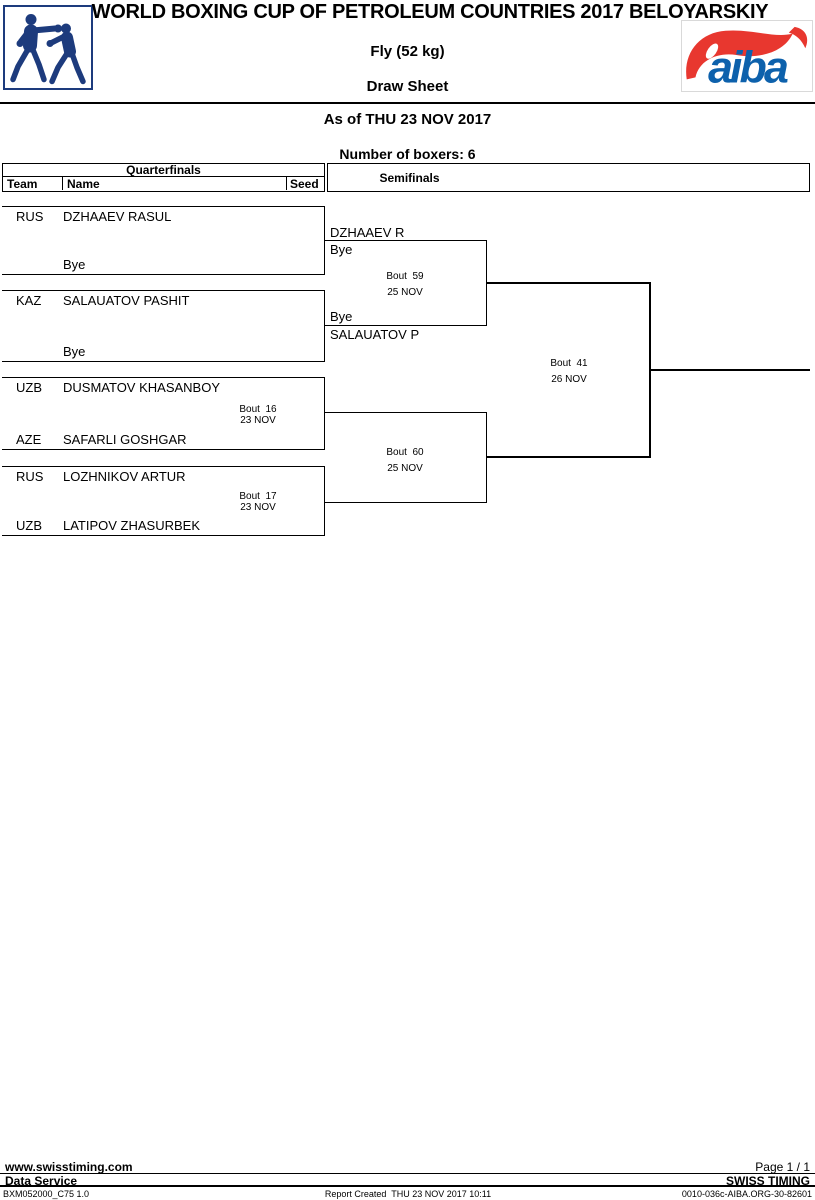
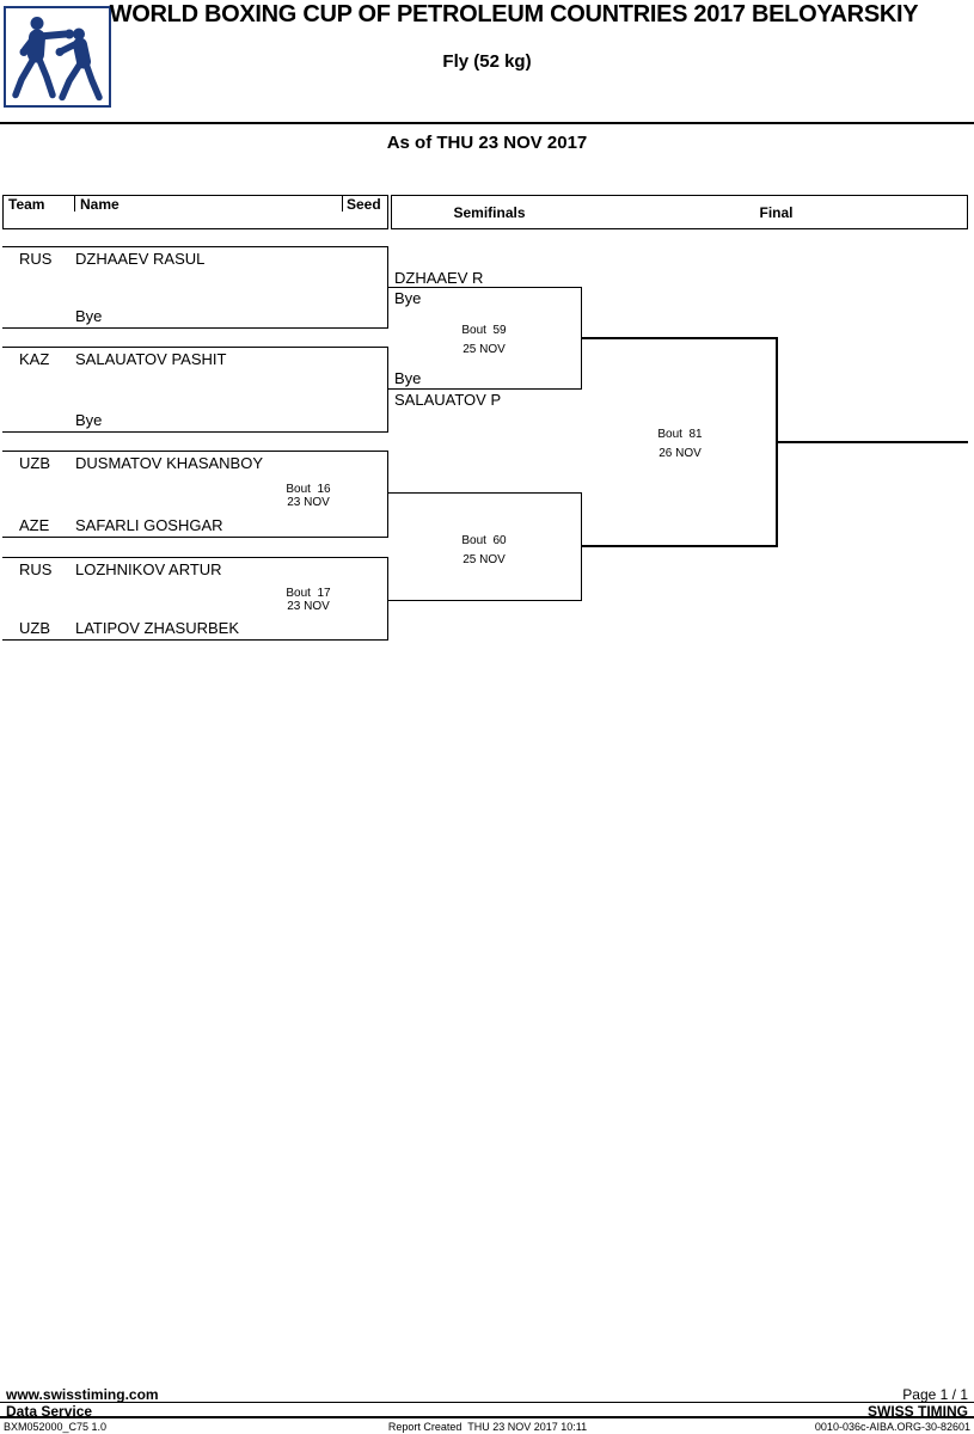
  WORLD BOXING CUP OF PETROLEUM COUNTRIES 2017 BELOYARSKIY
  Fly (52 kg)
- Draw Sheet
- aiba
  As of THU 23 NOV 2017
- Number of boxers: 6
- Quarterfinals
  Team
  Name
  Seed
  Semifinals
+ Final
  RUS
  DZHAAEV RASUL
  Bye
  KAZ
  SALAUATOV PASHIT
  Bye
  UZB
  DUSMATOV KHASANBOY
  Bout 16
  23 NOV
  AZE
  SAFARLI GOSHGAR
  RUS
  LOZHNIKOV ARTUR
  Bout 17
  23 NOV
  UZB
  LATIPOV ZHASURBEK
  DZHAAEV R
  Bye
  Bout 59
  25 NOV
  Bye
  SALAUATOV P
  Bout 60
  25 NOV
- Bout 41
+ Bout 81
  26 NOV
  www.swisstiming.com
  Page 1 / 1
  Data Service
  SWISS TIMING
  BXM052000_C75 1.0
  Report Created THU 23 NOV 2017 10:11
  0010-036c-AIBA.ORG-30-82601
